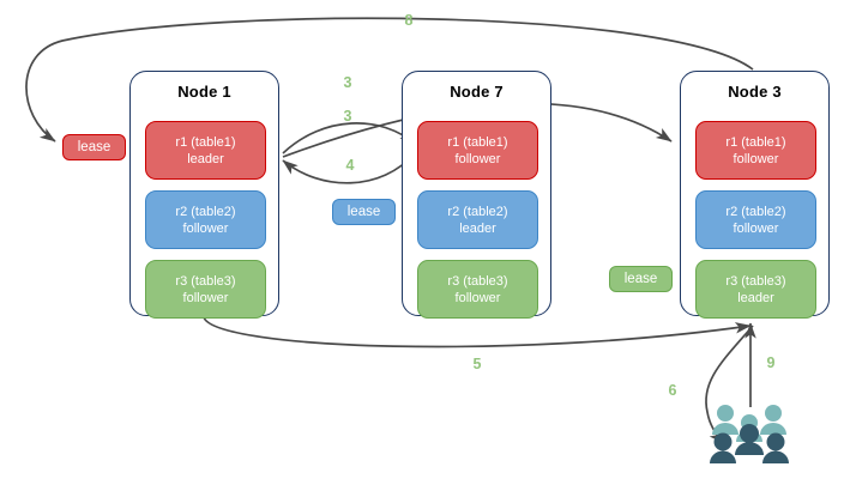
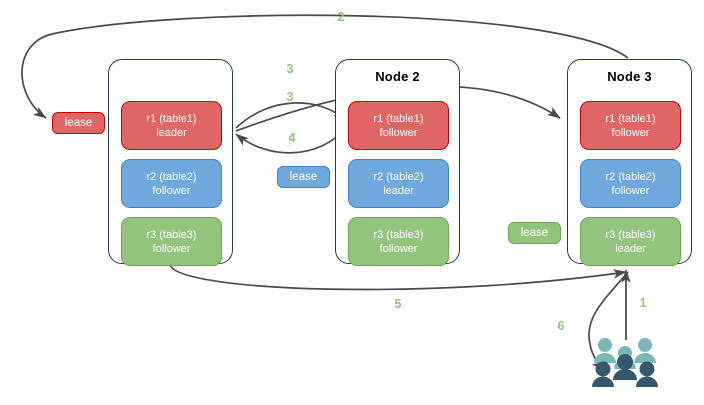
- Node 1
  r1 (table1)
  leader
  r2 (table2)
  follower
  r3 (table3)
  follower
- Node 7
+ Node 2
  r1 (table1)
  follower
  r2 (table2)
  leader
  r3 (table3)
  follower
  Node 3
  r1 (table1)
  follower
  r2 (table2)
  follower
  r3 (table3)
  leader
  lease
  lease
  lease
- 8
+ 2
  3
  3
  4
  5
- 9
+ 1
  6
